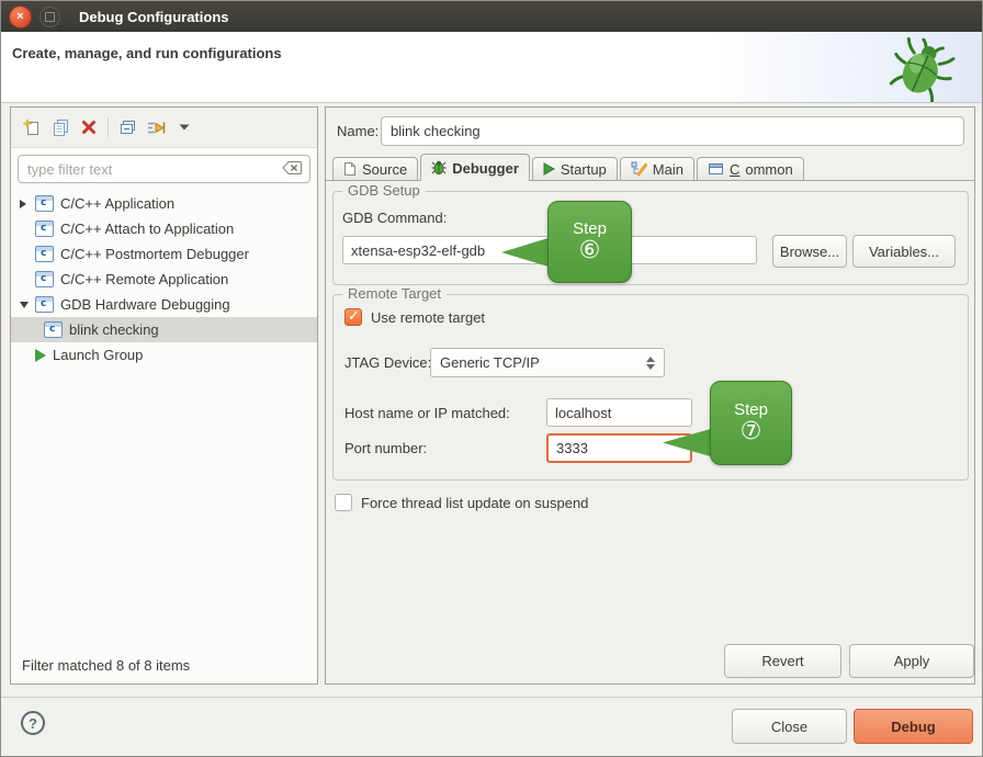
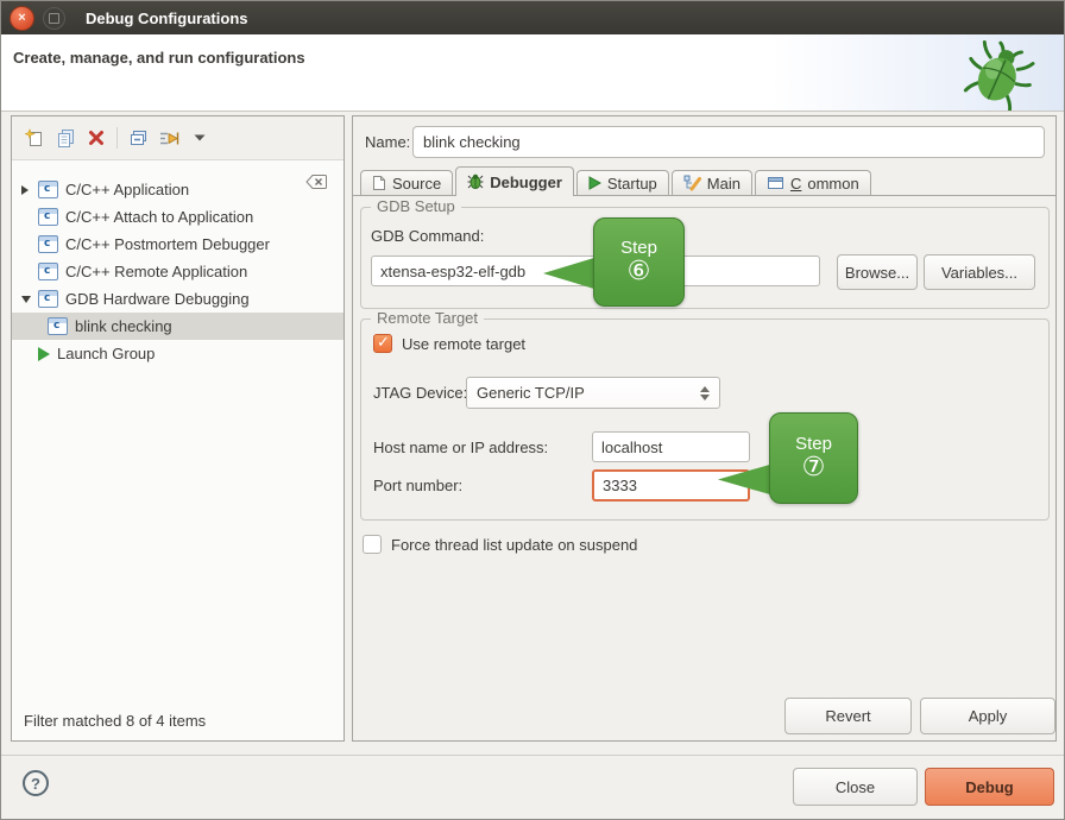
  ×
  Debug Configurations
  Create, manage, and run configurations
- type filter text
  C/C++ Application
  C/C++ Attach to Application
  C/C++ Postmortem Debugger
  C/C++ Remote Application
  GDB Hardware Debugging
  blink checking
  Launch Group
- Filter matched 8 of 8 items
+ Filter matched 8 of 4 items
  Name:
  blink checking
  Source
  Debugger
  Startup
  Main
  C
  ommon
  GDB Setup
  GDB Command:
  xtensa-esp32-elf-gdb
  Browse...
  Variables...
  Remote Target
  Use remote target
  JTAG Device
  Generic TCP/IP
- Host name or IP matched:
+ Host name or IP address:
  localhost
  Port number:
  3333
  Force thread list update on suspend
  Revert
  Apply
  Step
  ⑥
  Step
  ⑦
  ?
  Close
  Debug
